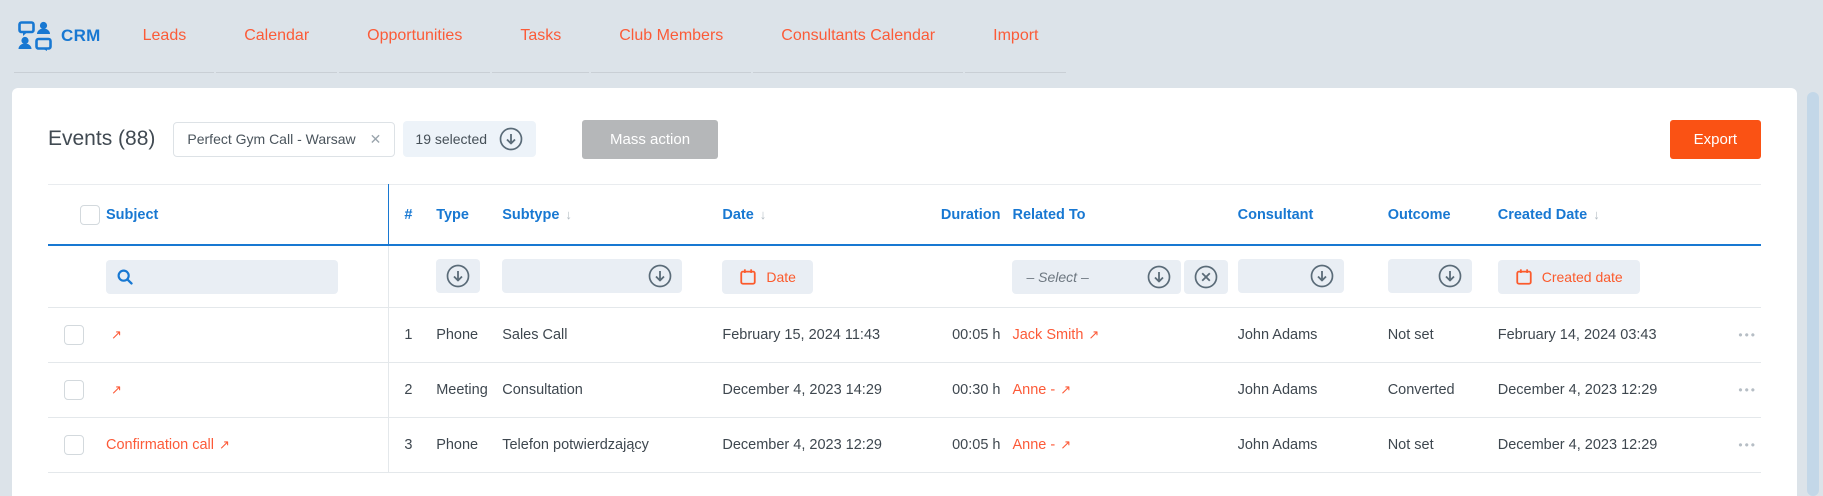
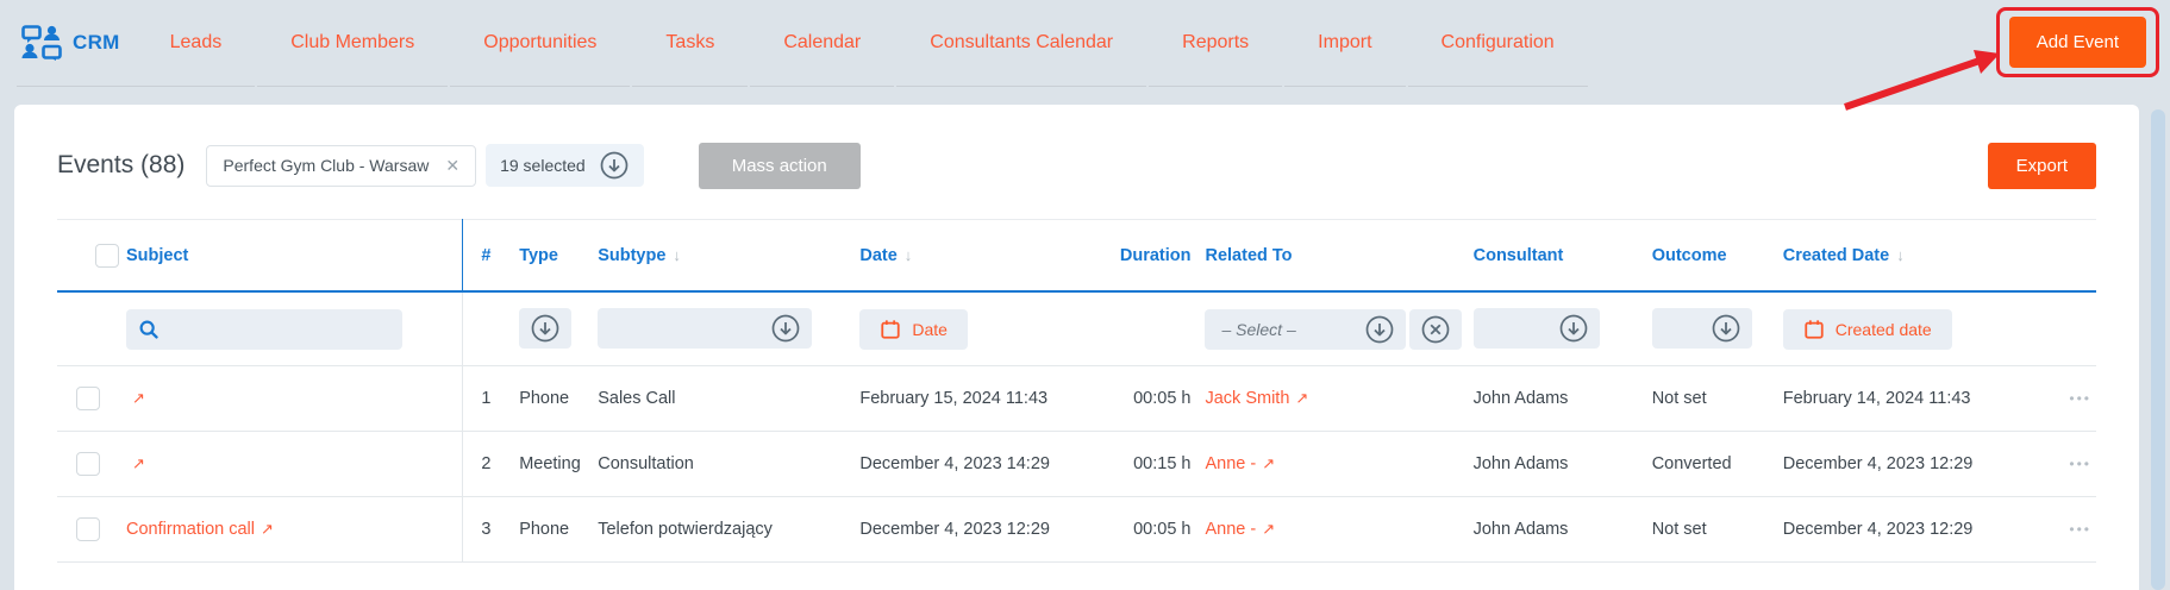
  CRM
  Leads
- Calendar
+ Club Members
  Opportunities
  Tasks
- Club Members
+ Calendar
  Consultants Calendar
+ Reports
  Import
+ Configuration
+ Add Event
  Events (88)
- Perfect Gym Call - Warsaw
+ Perfect Gym Club - Warsaw
  ✕
  19 selected
  Mass action
  Export
  	Subject	#	Type	Subtype ↓	Date ↓	Duration	Related To	Consultant	Outcome	Created Date ↓
  					Date		– Select –			Created date
- 	↗	1	Phone	Sales Call	February 15, 2024 11:43	00:05 h	Jack Smith ↗	John Adams	Not set	February 14, 2024 03:43	•••
+ 	↗	1	Phone	Sales Call	February 15, 2024 11:43	00:05 h	Jack Smith ↗	John Adams	Not set	February 14, 2024 11:43	•••
- 	↗	2	Meeting	Consultation	December 4, 2023 14:29	00:30 h	Anne - ↗	John Adams	Converted	December 4, 2023 12:29	•••
+ 	↗	2	Meeting	Consultation	December 4, 2023 14:29	00:15 h	Anne - ↗	John Adams	Converted	December 4, 2023 12:29	•••
  	Confirmation call ↗	3	Phone	Telefon potwierdzający	December 4, 2023 12:29	00:05 h	Anne - ↗	John Adams	Not set	December 4, 2023 12:29	•••
